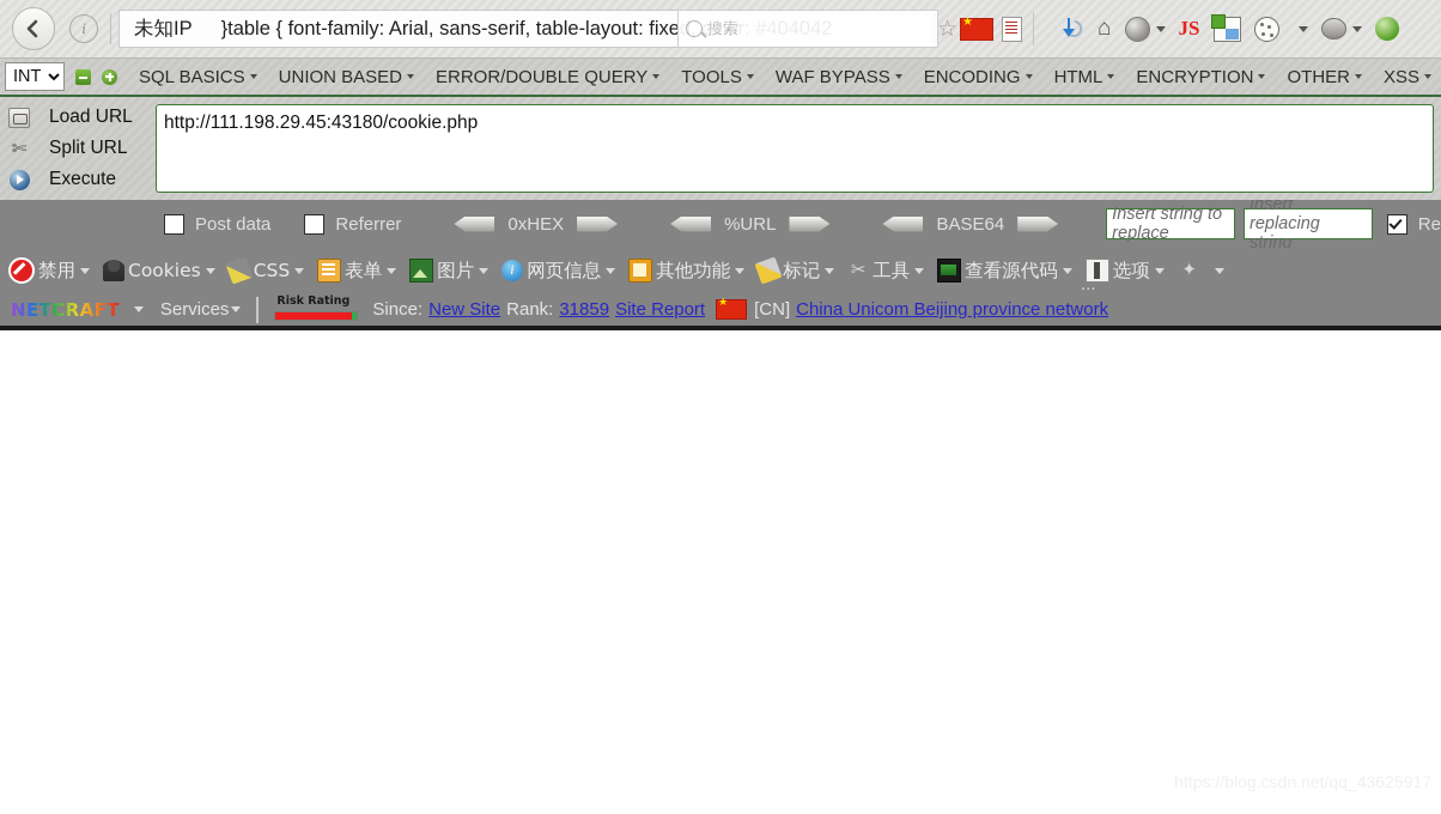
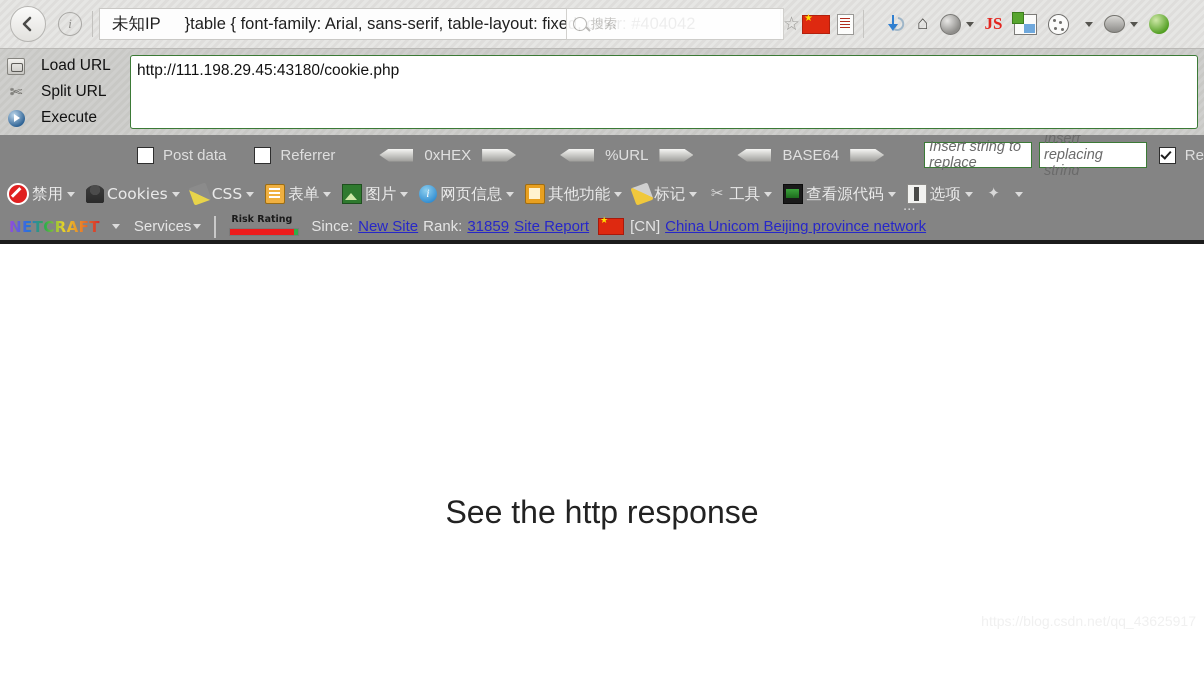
  i
  未知IP
  }table { font-family: Arial, sans-serif, table-layout: fixe
  ☆
  ⌂
  JS
  搜索
- INT
- SQL BASICS
- UNION BASED
- ERROR/DOUBLE QUERY
- TOOLS
- WAF BYPASS
- ENCODING
- HTML
- ENCRYPTION
- OTHER
- XSS
  Load URL
  ✄
  Split URL
  Execute
  http://111.198.29.45:43180/cookie.php
  Post data
  Referrer
  0xHEX
  %URL
  BASE64
  Insert string to replace
  Insert replacing string
  Re
  禁用
  Cookies
  CSS
  表单
  图片
  网页信息
  其他功能
  标记
  ✂
  工具
  查看源代码
  选项
  ✦
  ...
  NETCRAFT
  Services
  Risk Rating
  Since:
  New Site
  Rank:
  31859
  Site Report
  [CN]
  China Unicom Beijing province network
+ See the http response
